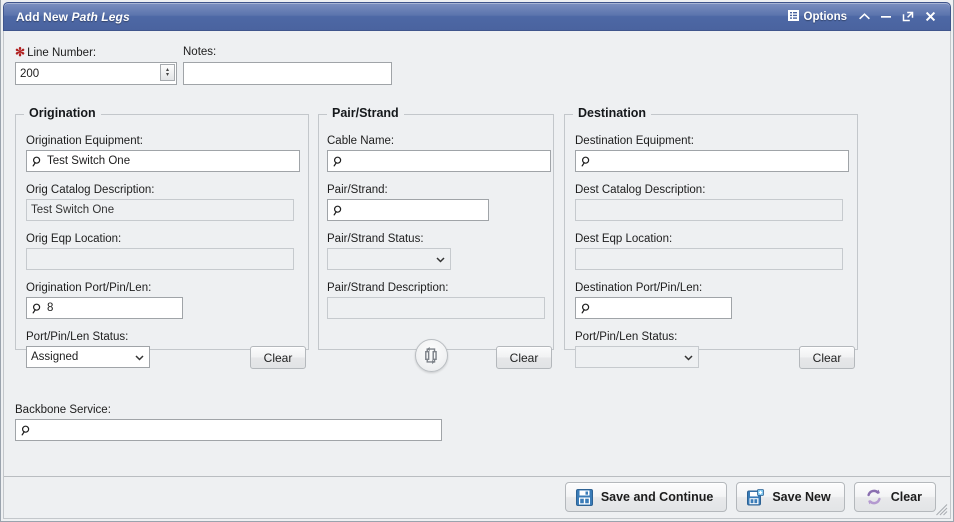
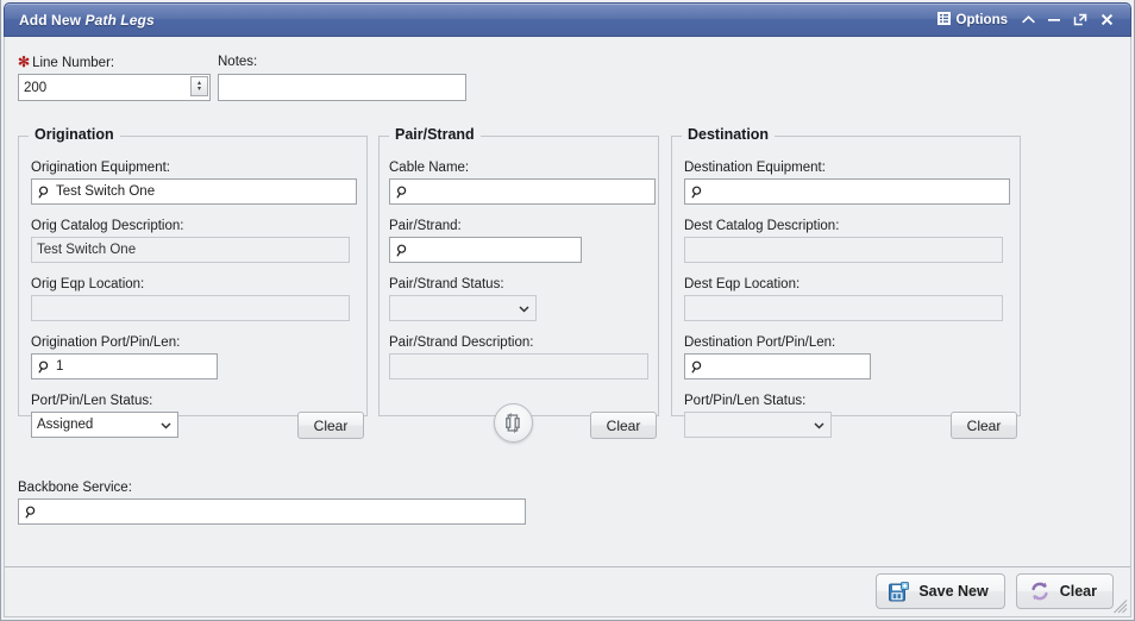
  Add New Path Legs
  Options
  ✻ Line Number:
  200
  Notes:
  Origination
  Origination Equipment:
  Test Switch One
  Orig Catalog Description:
  Test Switch One
  Orig Eqp Location:
  Origination Port/Pin/Len:
- 8
+ 1
  Port/Pin/Len Status:
  Assigned
  Clear
  Pair/Strand
  Cable Name:
  Pair/Strand:
  Pair/Strand Status:
  Pair/Strand Description:
  Clear
  Destination
  Destination Equipment:
  Dest Catalog Description:
  Dest Eqp Location:
  Destination Port/Pin/Len:
  Port/Pin/Len Status:
  Clear
  Backbone Service:
- Save and Continue
  Save New
  Clear
